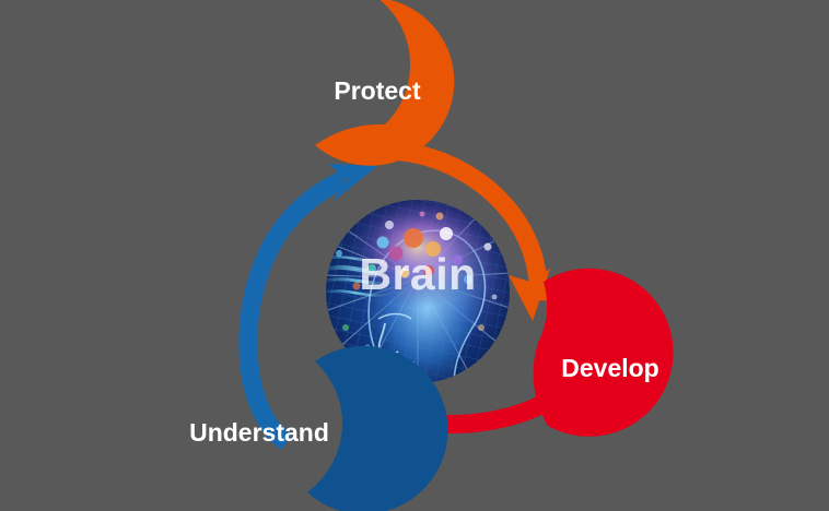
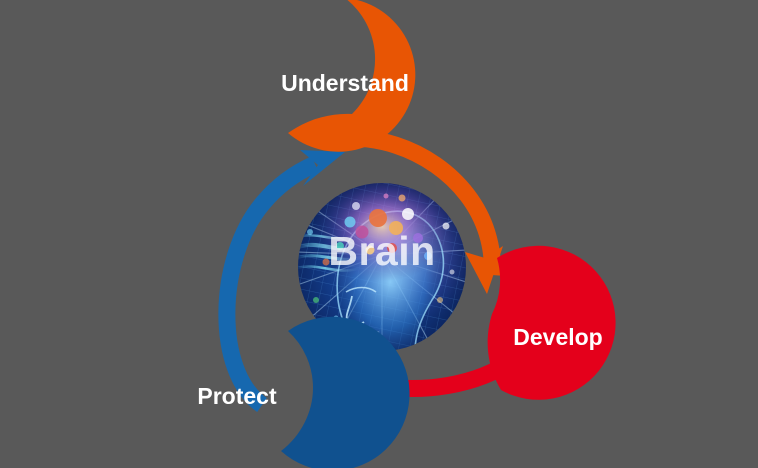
- Protect
+ Understand
  Develop
- Understand
+ Protect
  Brain
